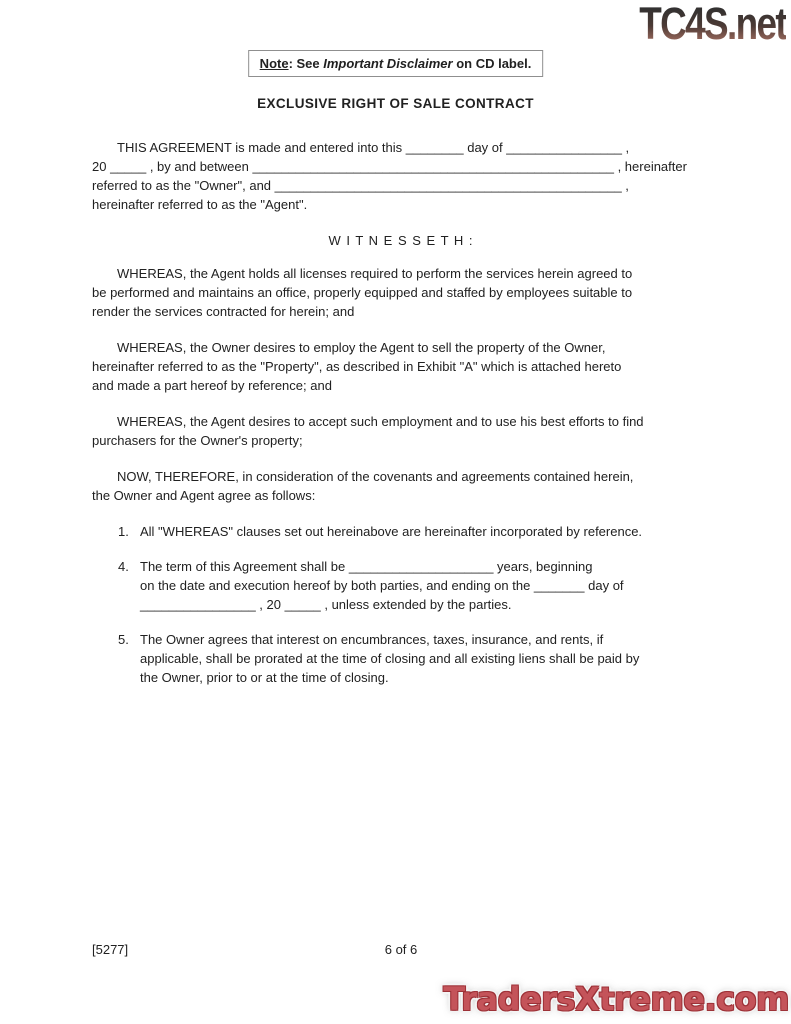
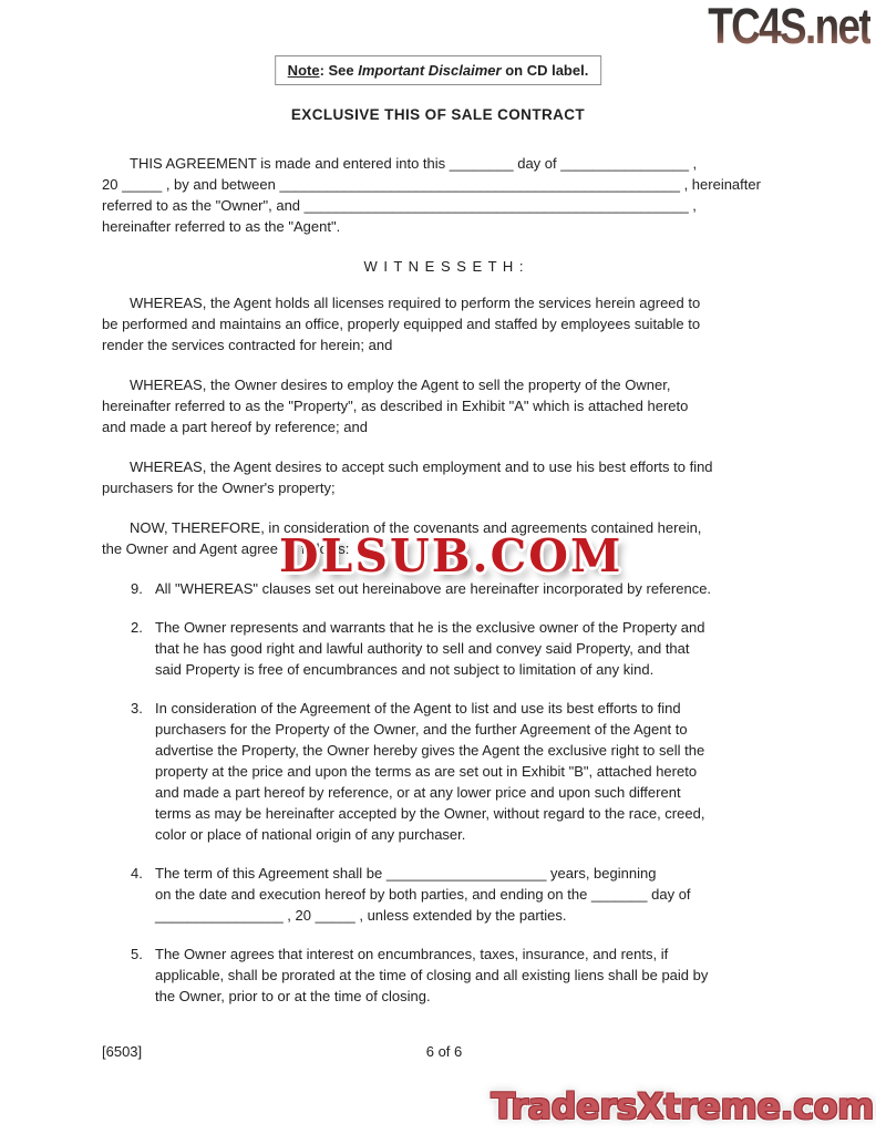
  TC4S.net
  Note: See Important Disclaimer on CD label.
- EXCLUSIVE RIGHT OF SALE CONTRACT
+ EXCLUSIVE THIS OF SALE CONTRACT
  THIS AGREEMENT is made and entered into this ________ day of ________________ ,
  20 _____ , by and between __________________________________________________ , hereinafter
  referred to as the "Owner", and ________________________________________________ ,
  hereinafter referred to as the "Agent".
  W I T N E S S E T H :
  WHEREAS, the Agent holds all licenses required to perform the services herein agreed to
  be performed and maintains an office, properly equipped and staffed by employees suitable to
  render the services contracted for herein; and
  WHEREAS, the Owner desires to employ the Agent to sell the property of the Owner,
  hereinafter referred to as the "Property", as described in Exhibit "A" which is attached hereto
  and made a part hereof by reference; and
  WHEREAS, the Agent desires to accept such employment and to use his best efforts to find
  purchasers for the Owner's property;
  NOW, THEREFORE, in consideration of the covenants and agreements contained herein,
  the Owner and Agent agree as follows:
- 1.
+ 9.
  All "WHEREAS" clauses set out hereinabove are hereinafter incorporated by reference.
+ 2.
+ The Owner represents and warrants that he is the exclusive owner of the Property and
+ that he has good right and lawful authority to sell and convey said Property, and that
+ said Property is free of encumbrances and not subject to limitation of any kind.
+ 3.
+ In consideration of the Agreement of the Agent to list and use its best efforts to find
+ purchasers for the Property of the Owner, and the further Agreement of the Agent to
+ advertise the Property, the Owner hereby gives the Agent the exclusive right to sell the
+ property at the price and upon the terms as are set out in Exhibit "B", attached hereto
+ and made a part hereof by reference, or at any lower price and upon such different
+ terms as may be hereinafter accepted by the Owner, without regard to the race, creed,
+ color or place of national origin of any purchaser.
  4.
  The term of this Agreement shall be ____________________ years, beginning
  on the date and execution hereof by both parties, and ending on the _______ day of
  ________________ , 20 _____ , unless extended by the parties.
  5.
  The Owner agrees that interest on encumbrances, taxes, insurance, and rents, if
  applicable, shall be prorated at the time of closing and all existing liens shall be paid by
  the Owner, prior to or at the time of closing.
+ DLSUB.COM
- [5277]
+ [6503]
  6 of 6
  TradersXtreme.com
